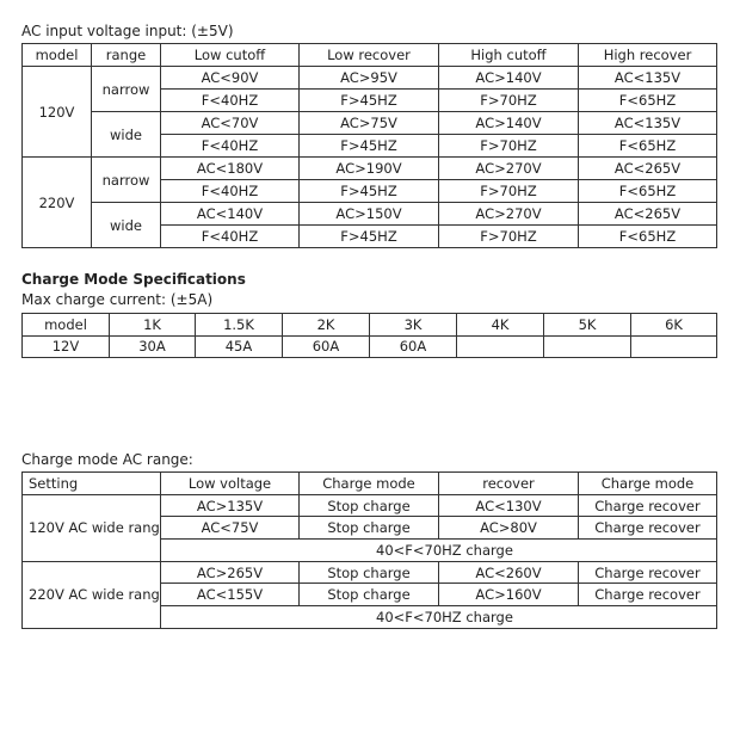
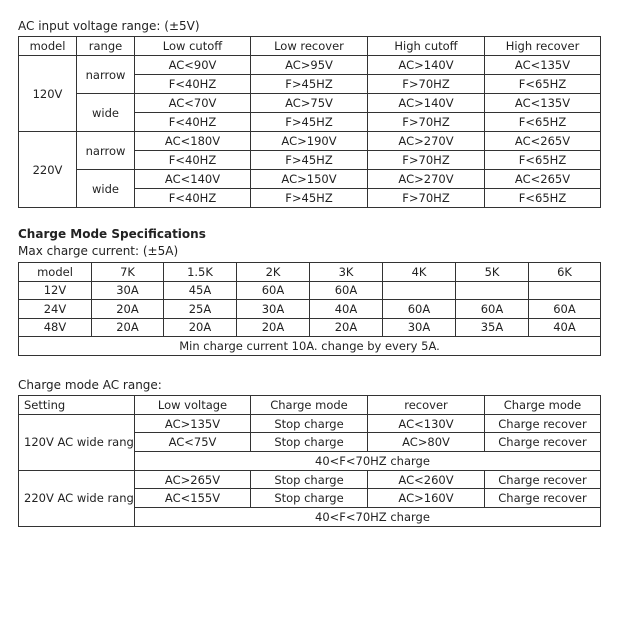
- AC input voltage input: (±5V)
+ AC input voltage range: (±5V)
  model	range	Low cutoff	Low recover	High cutoff	High recover
  120V	narrow	AC<90V	AC>95V	AC>140V	AC<135V
  F<40HZ	F>45HZ	F>70HZ	F<65HZ
  wide	AC<70V	AC>75V	AC>140V	AC<135V
  F<40HZ	F>45HZ	F>70HZ	F<65HZ
  220V	narrow	AC<180V	AC>190V	AC>270V	AC<265V
  F<40HZ	F>45HZ	F>70HZ	F<65HZ
  wide	AC<140V	AC>150V	AC>270V	AC<265V
  F<40HZ	F>45HZ	F>70HZ	F<65HZ
  Charge Mode Specifications
  Max charge current: (±5A)
- model	1K	1.5K	2K	3K	4K	5K	6K
+ model	7K	1.5K	2K	3K	4K	5K	6K
  12V	30A	45A	60A	60A
+ 24V	20A	25A	30A	40A	60A	60A	60A
+ 48V	20A	20A	20A	20A	30A	35A	40A
+ Min charge current 10A. change by every 5A.
  Charge mode AC range:
  Setting	Low voltage	Charge mode	recover	Charge mode
  120V AC wide rang	AC>135V	Stop charge	AC<130V	Charge recover
  AC<75V	Stop charge	AC>80V	Charge recover
  40<F<70HZ charge
  220V AC wide rang	AC>265V	Stop charge	AC<260V	Charge recover
  AC<155V	Stop charge	AC>160V	Charge recover
  40<F<70HZ charge
